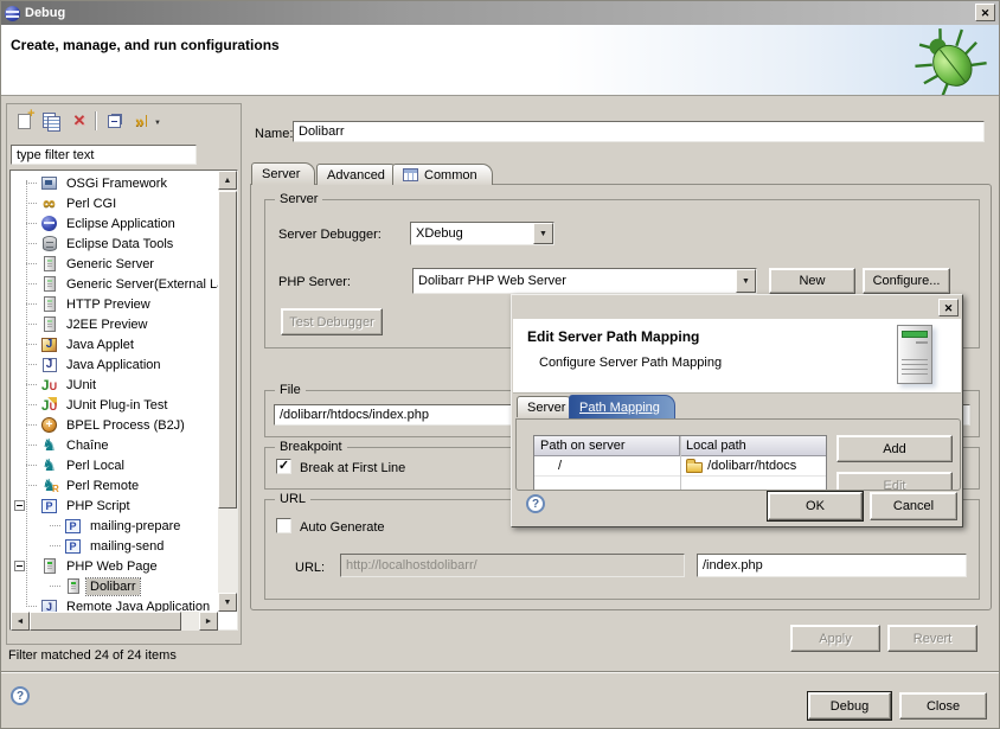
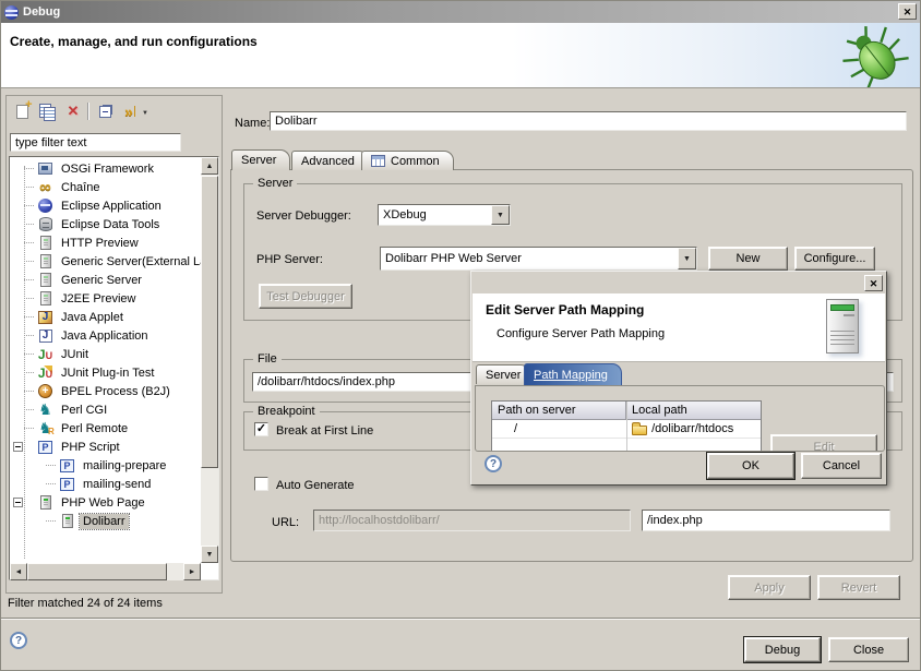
  Debug
  Create, manage, and run configurations
  type filter text
  OSGi Framework
- Perl CGI
+ Chaîne
  Eclipse Application
  Eclipse Data Tools
- Generic Server
+ HTTP Preview
  Generic Server(External L
- HTTP Preview
+ Generic Server
  J2EE Preview
  Java Applet
  Java Application
  JUnit
  JUnit Plug-in Test
  BPEL Process (B2J)
- Chaîne
+ Perl CGI
- Perl Local
  Perl Remote
  PHP Script
  mailing-prepare
  mailing-send
  PHP Web Page
  Dolibarr
- Remote Java Application
  Filter matched 24 of 24 items
  Name:
  Dolibarr
  Server
  Advanced
  Common
  Server
  Server Debugger:
  XDebug
  PHP Server:
  Dolibarr PHP Web Server
  New
  Configure...
  Test Debugger
  File
  /dolibarr/htdocs/index.php
  Breakpoint
  Break at First Line
- URL
  Auto Generate
  URL:
  http://localhostdolibarr/
  /index.php
  Apply
  Revert
  Edit Server Path Mapping
  Configure Server Path Mapping
  Server
  Path Mapping
  Path on server
  Local path
  /
  /dolibarr/htdocs
- Add
  Edit
  OK
  Cancel
  Debug
  Close
